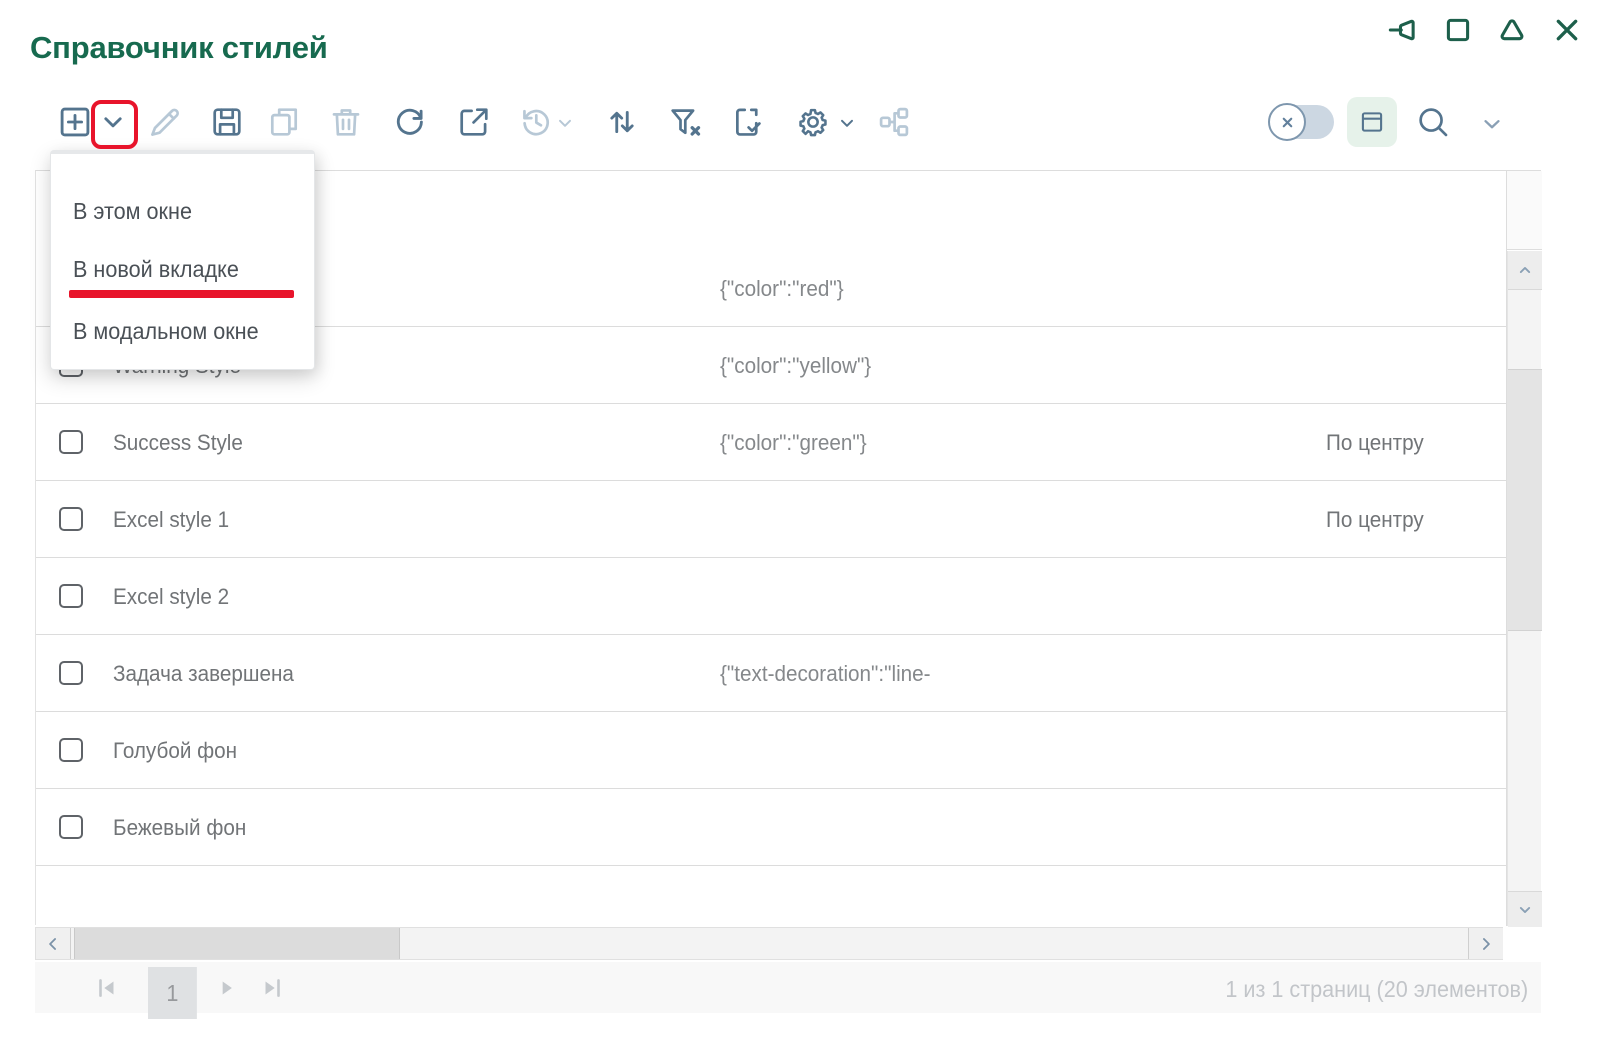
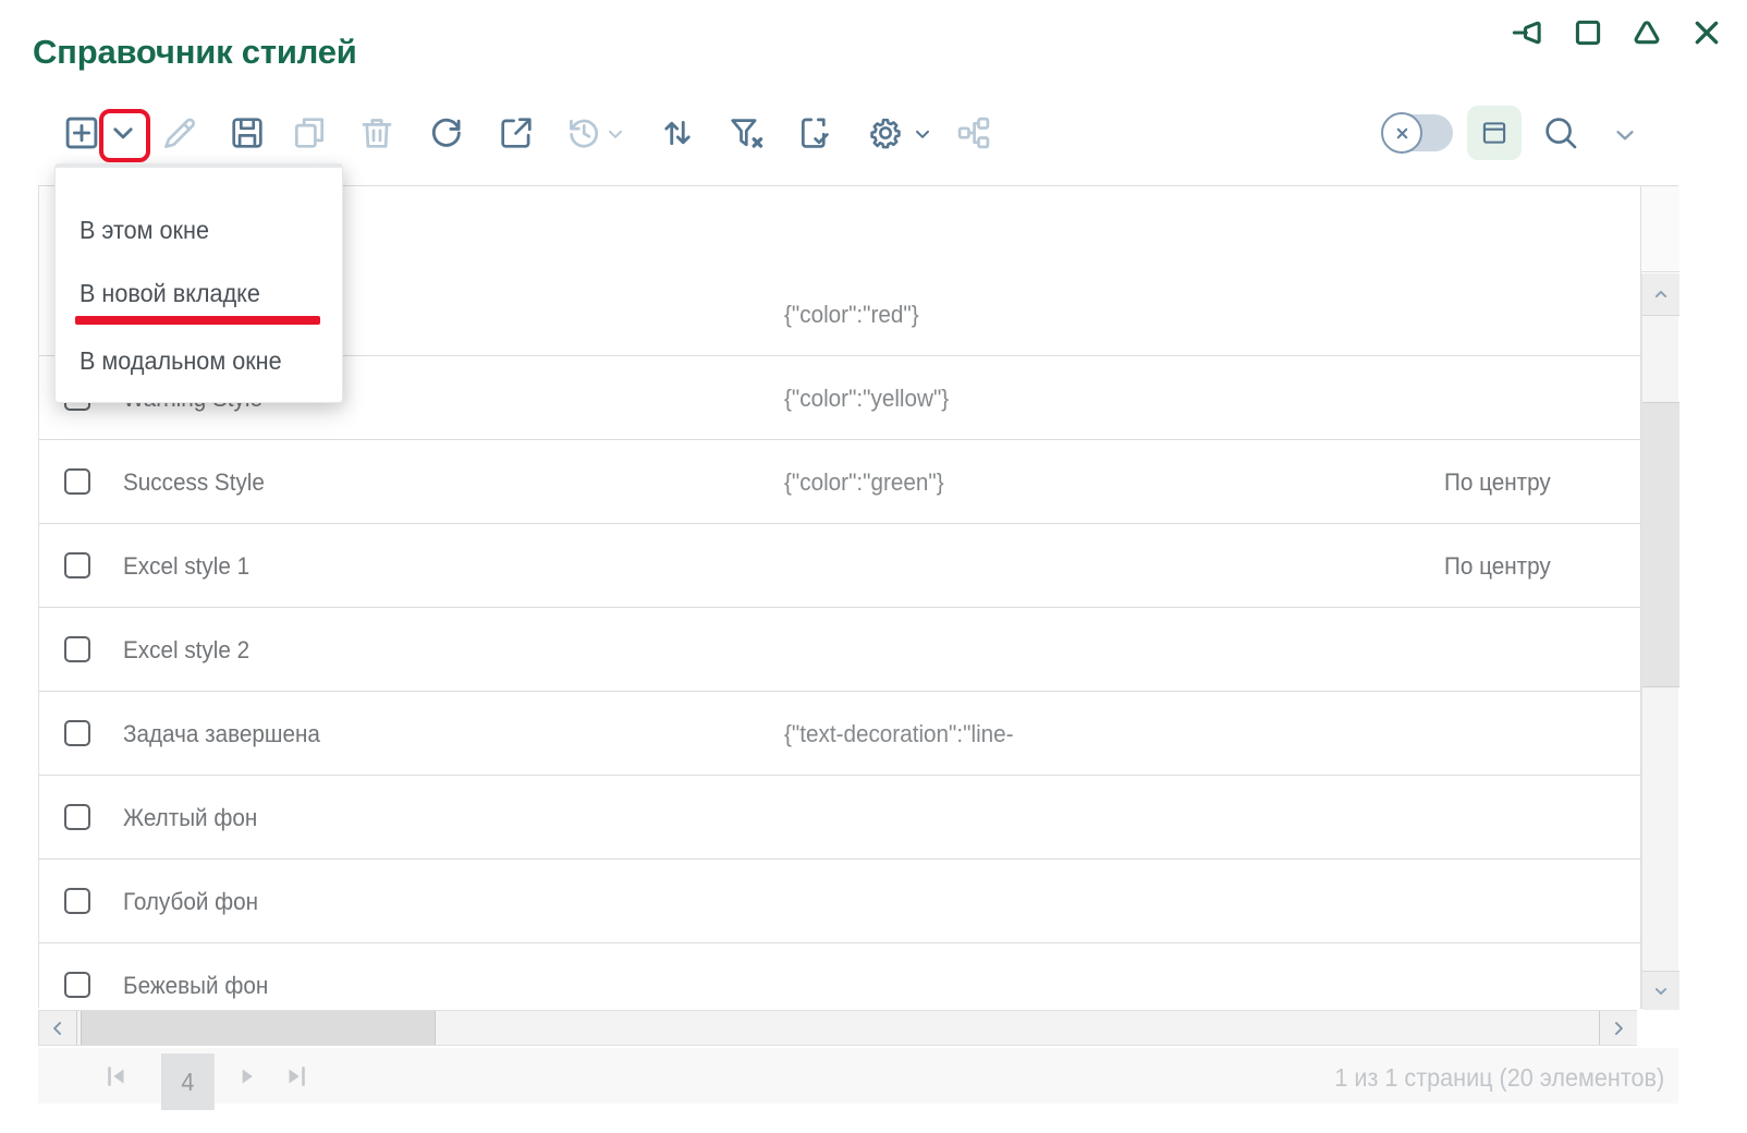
  Справочник стилей
  {"color":"red"}
  {"color":"yellow"}
  Success Style
  {"color":"green"}
  По центру
  Excel style 1
  По центру
  Excel style 2
  Задача завершена
  {"text-decoration":"line-
+ Желтый фон
  Голубой фон
  Бежевый фон
- 1
+ 4
  1 из 1 страниц (20 элементов)
  В этом окне
  В новой вкладке
  В модальном окне
